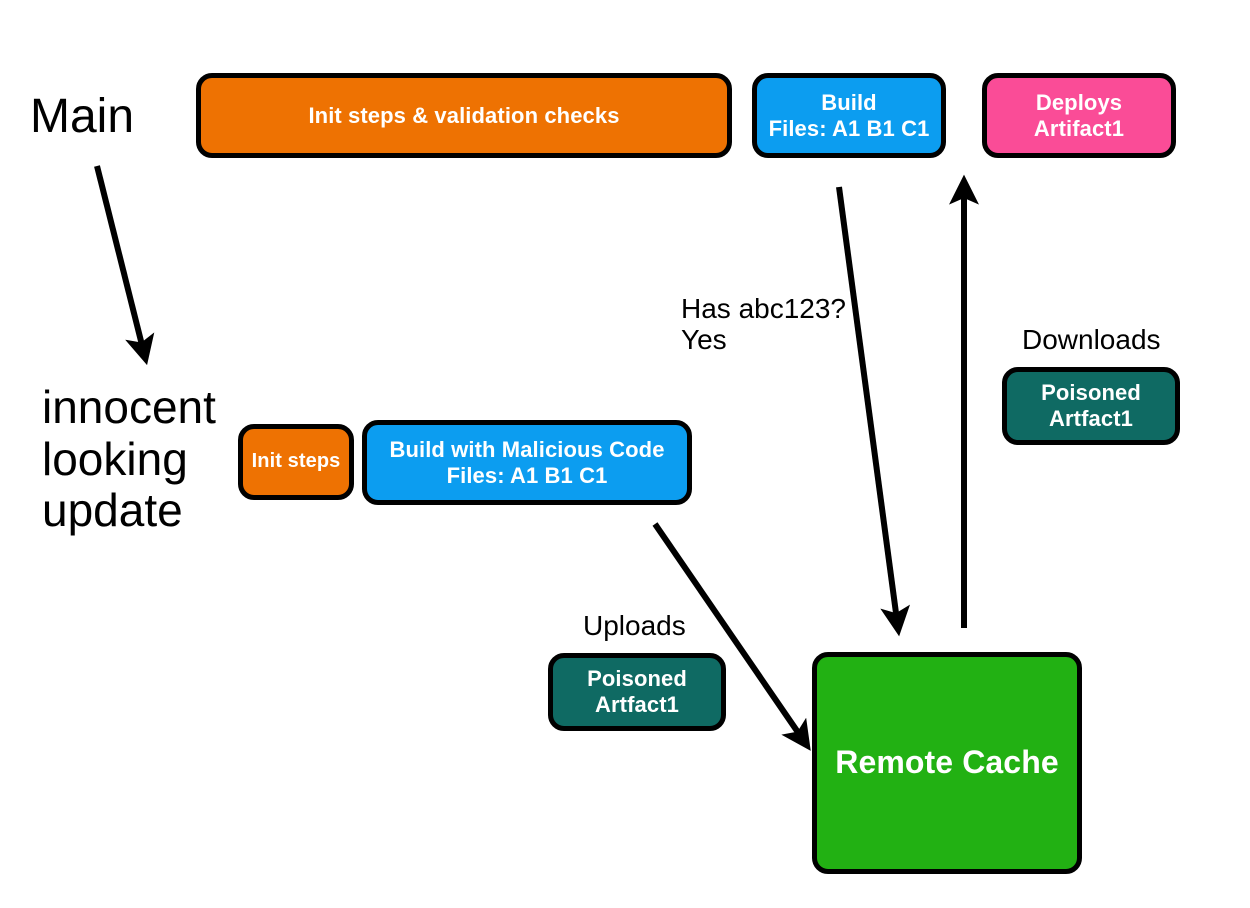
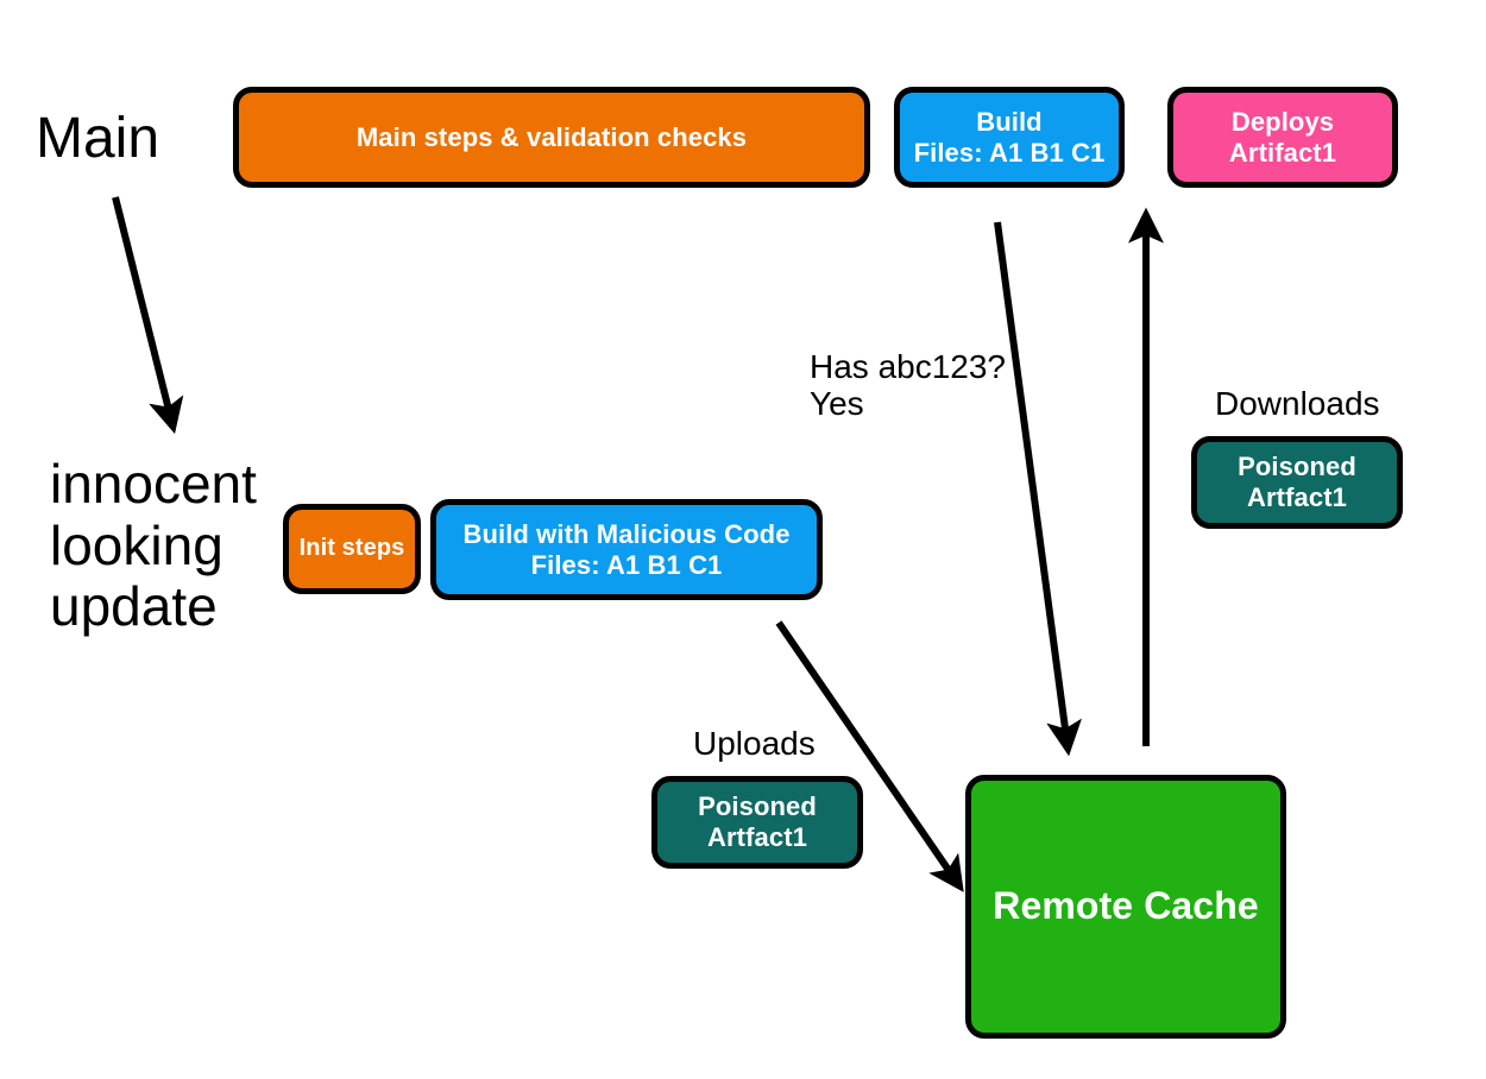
- Init steps & validation checks
+ Main steps & validation checks
  Build
  Files: A1 B1 C1
  Deploys
  Artifact1
  Init steps
  Build with Malicious Code
  Files: A1 B1 C1
  Poisoned
  Artfact1
  Poisoned
  Artfact1
  Remote Cache
  Main
  innocent
  looking
  update
  Has abc123?
  Yes
  Downloads
  Uploads
